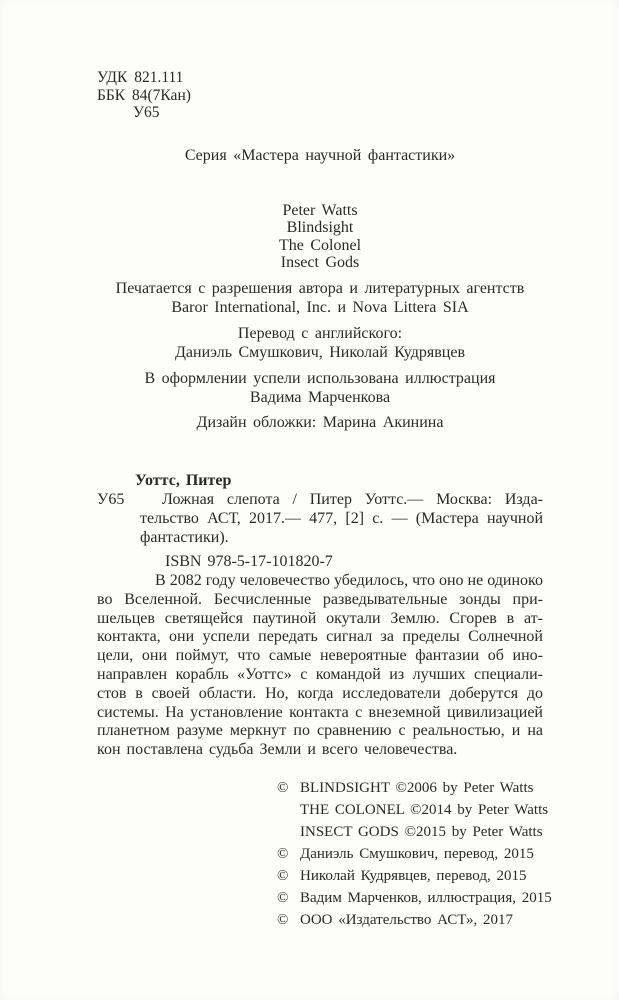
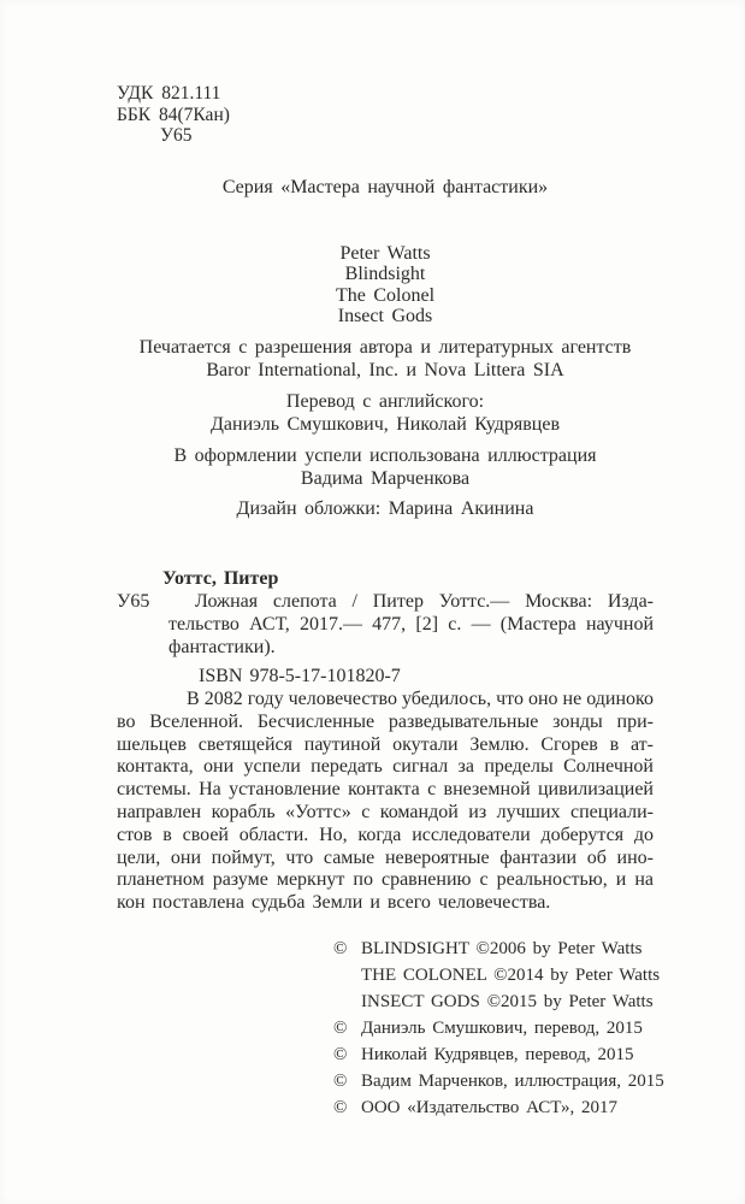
  УДК 821.111
  ББК 84(7Кан)
  У65
  Серия «Мастера научной фантастики»
  Peter Watts
  Blindsight
  The Colonel
  Insect Gods
  Печатается с разрешения автора и литературных агентств
  Baror International, Inc. и Nova Littera SIA
  Перевод с английского:
  Даниэль Смушкович, Николай Кудрявцев
  В оформлении успели использована иллюстрация
  Вадима Марченкова
  Дизайн обложки: Марина Акинина
  Уоттс, Питер
  У65
  Ложная слепота / Питер Уоттс.— Москва: Изда-
  тельство АСТ, 2017.— 477, [2] с. — (Мастера научной
  фантастики).
  ISBN 978-5-17-101820-7
  В 2082 году человечество убедилось, что оно не одиноко
  во Вселенной. Бесчисленные разведывательные зонды при-
  шельцев светящейся паутиной окутали Землю. Сгорев в ат-
  контакта, они успели передать сигнал за пределы Солнечной
- цели, они поймут, что самые невероятные фантазии об ино-
+ системы. На установление контакта с внеземной цивилизацией
  направлен корабль «Уоттс» с командой из лучших специали-
  стов в своей области. Но, когда исследователи доберутся до
- системы. На установление контакта с внеземной цивилизацией
+ цели, они поймут, что самые невероятные фантазии об ино-
  планетном разуме меркнут по сравнению с реальностью, и на
  кон поставлена судьба Земли и всего человечества.
  ©
  BLINDSIGHT ©2006 by Peter Watts
  THE COLONEL ©2014 by Peter Watts
  INSECT GODS ©2015 by Peter Watts
  ©
  Даниэль Смушкович, перевод, 2015
  ©
  Николай Кудрявцев, перевод, 2015
  ©
  Вадим Марченков, иллюстрация, 2015
  ©
  ООО «Издательство АСТ», 2017
